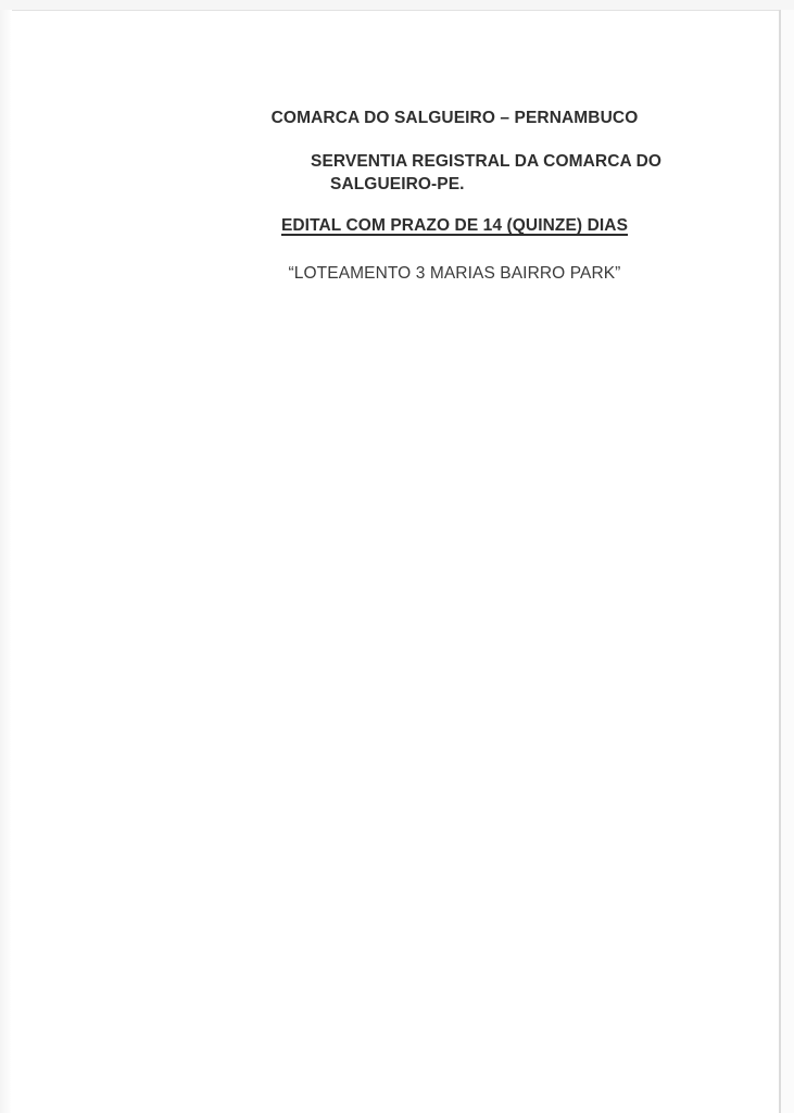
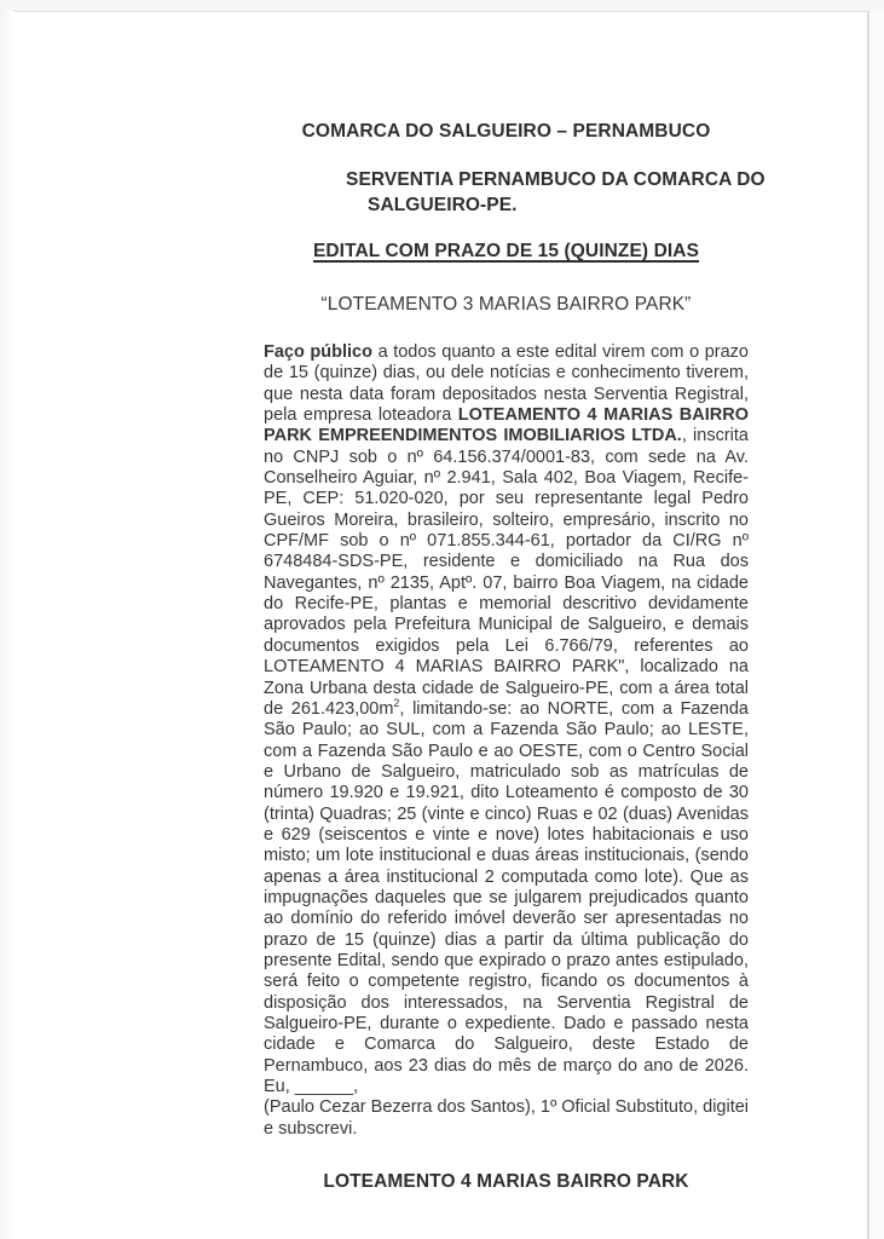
  COMARCA DO SALGUEIRO – PERNAMBUCO
- SERVENTIA REGISTRAL DA COMARCA DO SALGUEIRO-PE.
+ SERVENTIA PERNAMBUCO DA COMARCA DO SALGUEIRO-PE.
- EDITAL COM PRAZO DE 14 (QUINZE) DIAS
+ EDITAL COM PRAZO DE 15 (QUINZE) DIAS
  “LOTEAMENTO 3 MARIAS BAIRRO PARK”
+ Faço público a todos quanto a este edital virem com o prazo de 15 (quinze) dias, ou dele notícias e conhecimento tiverem, que nesta data foram depositados nesta Serventia Registral, pela empresa loteadora LOTEAMENTO 4 MARIAS BAIRRO PARK EMPREENDIMENTOS IMOBILIARIOS LTDA., inscrita no CNPJ sob o nº 64.156.374/0001-83, com sede na Av. Conselheiro Aguiar, nº 2.941, Sala 402, Boa Viagem, Recife-PE, CEP: 51.020-020, por seu representante legal Pedro Gueiros Moreira, brasileiro, solteiro, empresário, inscrito no CPF/MF sob o nº 071.855.344-61, portador da CI/RG nº 6748484-SDS-PE, residente e domiciliado na Rua dos Navegantes, nº 2135, Aptº. 07, bairro Boa Viagem, na cidade do Recife-PE, plantas e memorial descritivo devidamente aprovados pela Prefeitura Municipal de Salgueiro, e demais documentos exigidos pela Lei 6.766/79, referentes ao LOTEAMENTO 4 MARIAS BAIRRO PARK", localizado na Zona Urbana desta cidade de Salgueiro-PE, com a área total de 261.423,00m2, limitando-se: ao NORTE, com a Fazenda São Paulo; ao SUL, com a Fazenda São Paulo; ao LESTE, com a Fazenda São Paulo e ao OESTE, com o Centro Social e Urbano de Salgueiro, matriculado sob as matrículas de número 19.920 e 19.921, dito Loteamento é composto de 30 (trinta) Quadras; 25 (vinte e cinco) Ruas e 02 (duas) Avenidas e 629 (seiscentos e vinte e nove) lotes habitacionais e uso misto; um lote institucional e duas áreas institucionais, (sendo apenas a área institucional 2 computada como lote). Que as impugnações daqueles que se julgarem prejudicados quanto ao domínio do referido imóvel deverão ser apresentadas no prazo de 15 (quinze) dias a partir da última publicação do presente Edital, sendo que expirado o prazo antes estipulado, será feito o competente registro, ficando os documentos à disposição dos interessados, na Serventia Registral de Salgueiro-PE, durante o expediente. Dado e passado nesta cidade e Comarca do Salgueiro, deste Estado de Pernambuco, aos 23 dias do mês de março do ano de 2026. Eu, ______,
+ (Paulo Cezar Bezerra dos Santos), 1º Oficial Substituto, digitei e subscrevi.
+ LOTEAMENTO 4 MARIAS BAIRRO PARK
